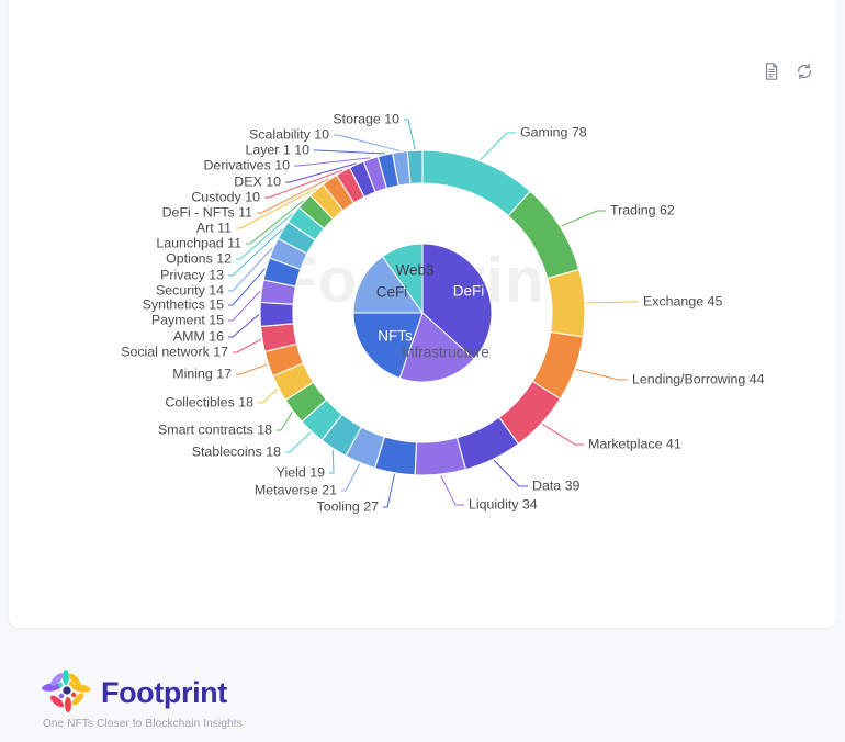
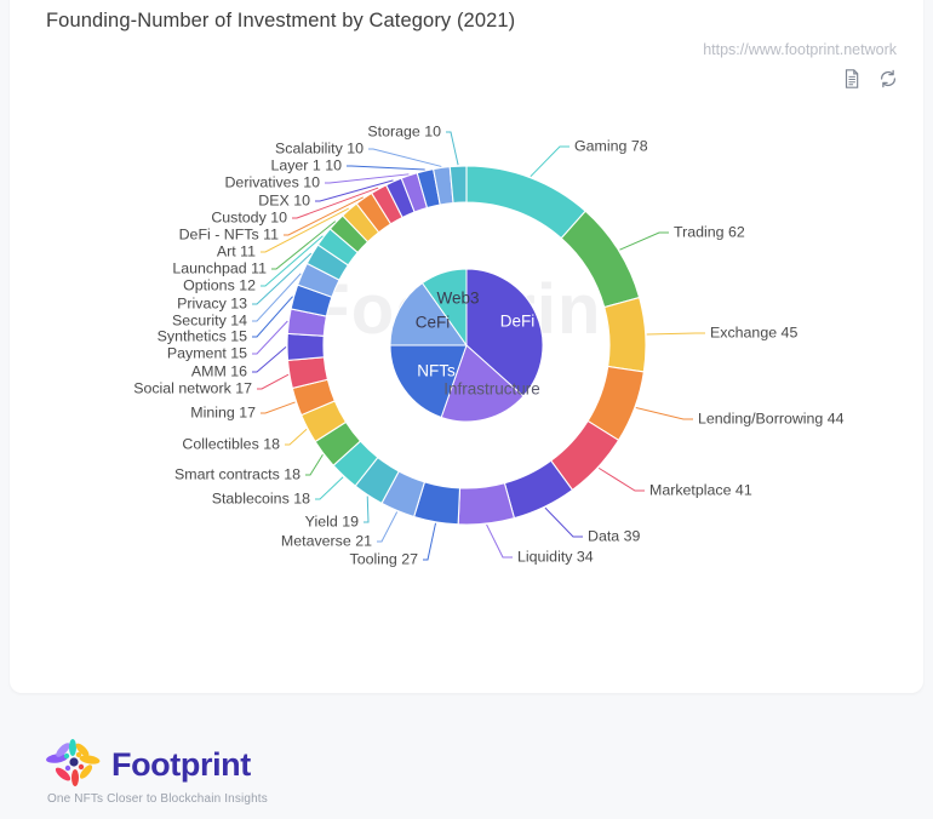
+ Founding-Number of Investment by Category (2021)
+ https://www.footprint.network
  Gaming 78
  Trading 62
  Exchange 45
  Lending/Borrowing 44
  Marketplace 41
  Data 39
  Liquidity 34
  Tooling 27
  Metaverse 21
  Yield 19
  Stablecoins 18
  Smart contracts 18
  Collectibles 18
  Mining 17
  Social network 17
  AMM 16
  Payment 15
  Synthetics 15
  Security 14
  Privacy 13
  Options 12
  Launchpad 11
  Art 11
  DeFi - NFTs 11
  Custody 10
  DEX 10
  Derivatives 10
  Layer 1 10
  Scalability 10
  Storage 10
  DeFi
  Infrastructure
  NFTs
  CeFi
  Web3
  Footprint
  One NFTs Closer to Blockchain Insights
